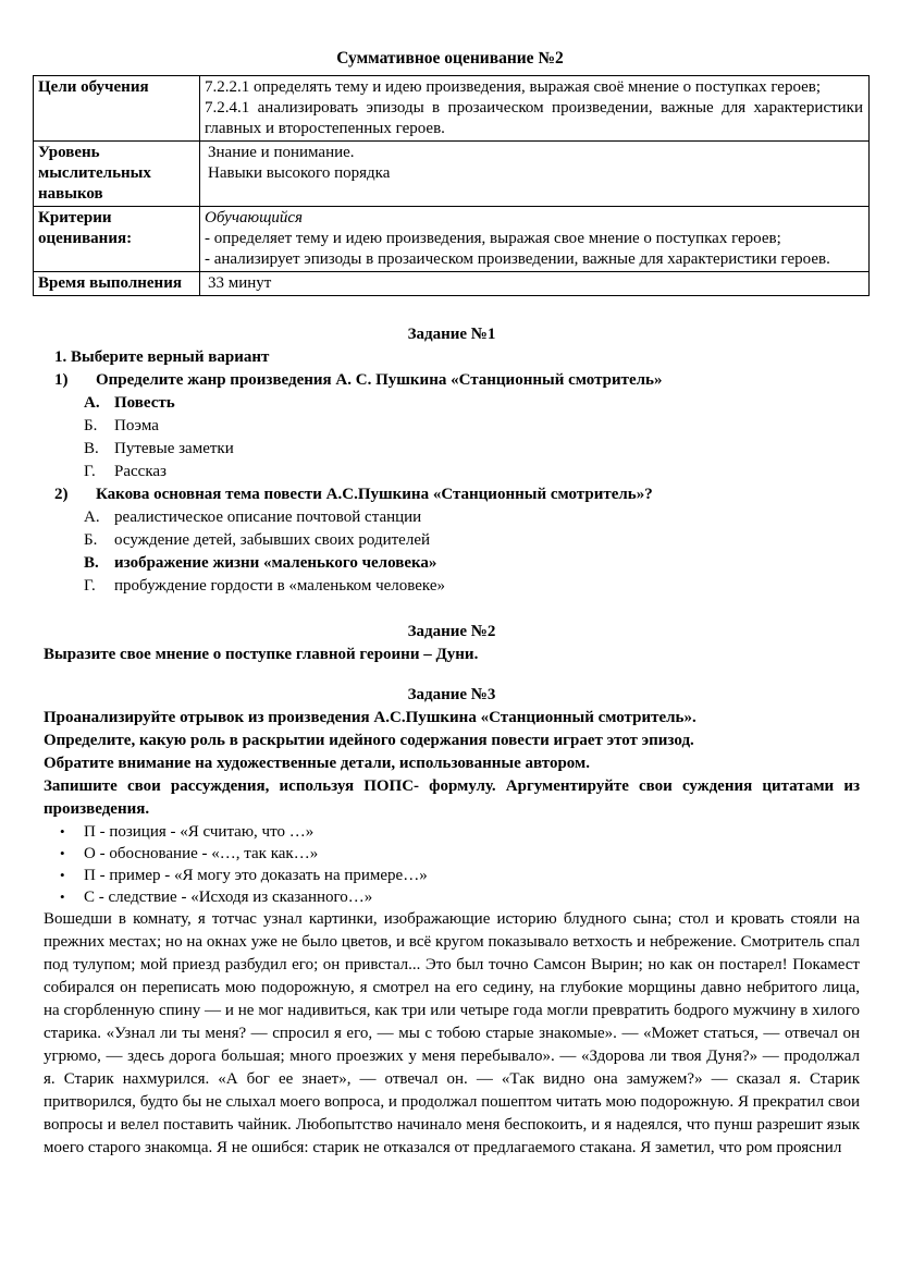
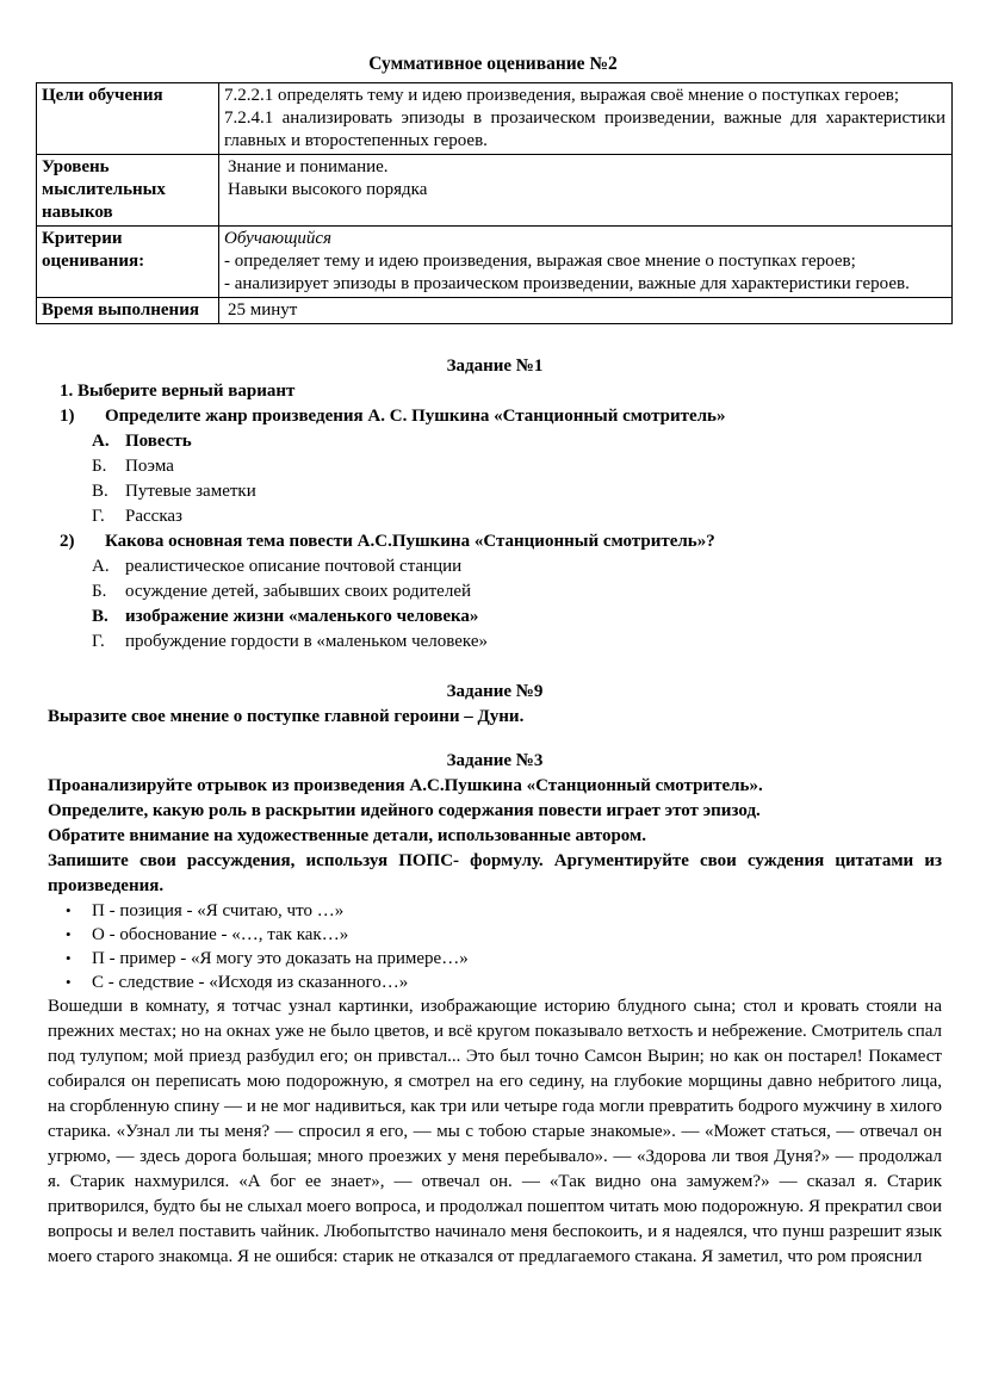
  Суммативное оценивание №2
  Цели обучения	7.2.2.1 определять тему и идею произведения, выражая своё мнение о поступках героев; 7.2.4.1 анализировать эпизоды в прозаическом произведении, важные для характеристики главных и второстепенных героев.
  Уровень мыслительных навыков	Знание и понимание. Навыки высокого порядка
  Критерии оценивания:	Обучающийся - определяет тему и идею произведения, выражая свое мнение о поступках героев; - анализирует эпизоды в прозаическом произведении, важные для характеристики героев.
- Время выполнения	33 минут
+ Время выполнения	25 минут
  Задание №1
  1. Выберите верный вариант
  1)
  Определите жанр произведения А. С. Пушкина «Станционный смотритель»
  А.
  Повесть
  Б.
  Поэма
  В.
  Путевые заметки
  Г.
  Рассказ
  2)
  Какова основная тема повести А.С.Пушкина «Станционный смотритель»?
  А.
  реалистическое описание почтовой станции
  Б.
  осуждение детей, забывших своих родителей
  В.
  изображение жизни «маленького человека»
  Г.
  пробуждение гордости в «маленьком человеке»
- Задание №2
+ Задание №9
  Выразите свое мнение о поступке главной героини – Дуни.
  Задание №3
  Проанализируйте отрывок из произведения А.С.Пушкина «Станционный смотритель».
  Определите, какую роль в раскрытии идейного содержания повести играет этот эпизод.
  Обратите внимание на художественные детали, использованные автором.
  Запишите свои рассуждения, используя ПОПС- формулу. Аргументируйте свои суждения цитатами из произведения.
  •
  П - позиция - «Я считаю, что …»
  •
  О - обоснование - «…, так как…»
  •
  П - пример - «Я могу это доказать на примере…»
  •
  С - следствие - «Исходя из сказанного…»
  Вошедши в комнату, я тотчас узнал картинки, изображающие историю блудного сына; стол и кровать стояли на прежних местах; но на окнах уже не было цветов, и всё кругом показывало ветхость и небрежение. Смотритель спал под тулупом; мой приезд разбудил его; он привстал... Это был точно Самсон Вырин; но как он постарел! Покамест собирался он переписать мою подорожную, я смотрел на его седину, на глубокие морщины давно небритого лица, на сгорбленную спину — и не мог надивиться, как три или четыре года могли превратить бодрого мужчину в хилого старика. «Узнал ли ты меня? — спросил я его, — мы с тобою старые знакомые». — «Может статься, — отвечал он угрюмо, — здесь дорога большая; много проезжих у меня перебывало». — «Здорова ли твоя Дуня?» — продолжал я. Старик нахмурился. «А бог ее знает», — отвечал он. — «Так видно она замужем?» — сказал я. Старик притворился, будто бы не слыхал моего вопроса, и продолжал пошептом читать мою подорожную. Я прекратил свои вопросы и велел поставить чайник. Любопытство начинало меня беспокоить, и я надеялся, что пунш разрешит язык моего старого знакомца. Я не ошибся: старик не отказался от предлагаемого стакана. Я заметил, что ром прояснил
